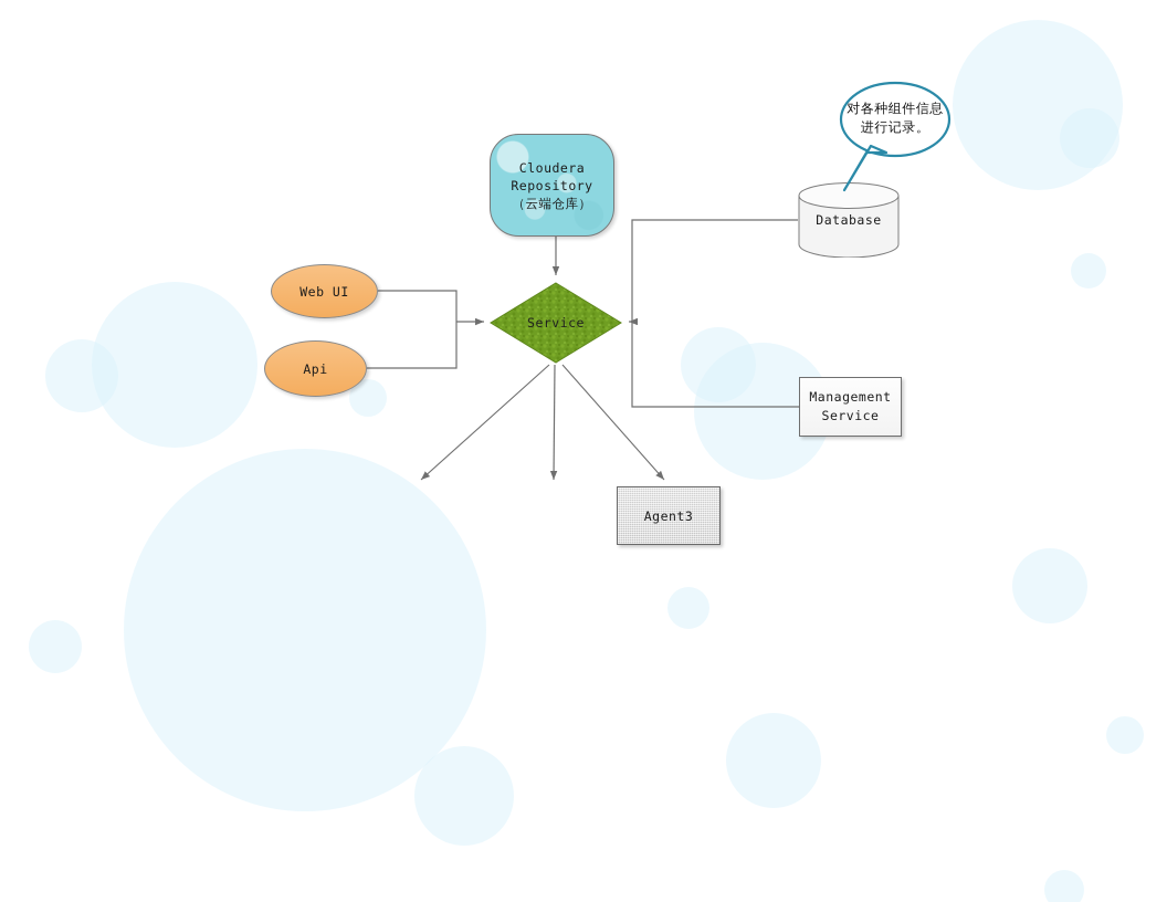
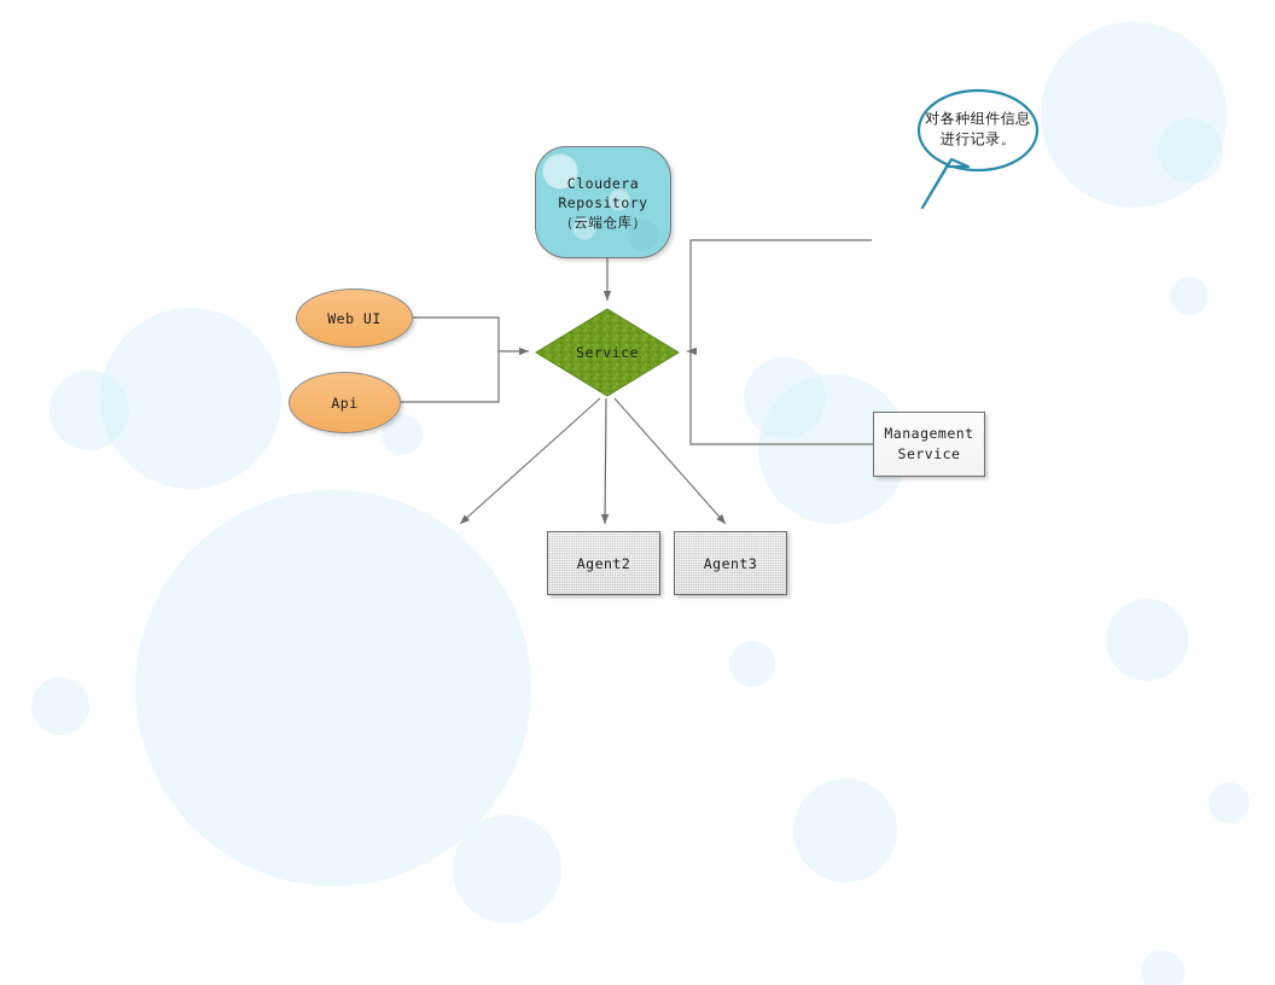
  Cloudera
  Repository
  （云端仓库）
  Web UI
  Api
  Service
- Database
  Management
  Service
+ Agent2
  Agent3
  对各种组件信息进行记录。
